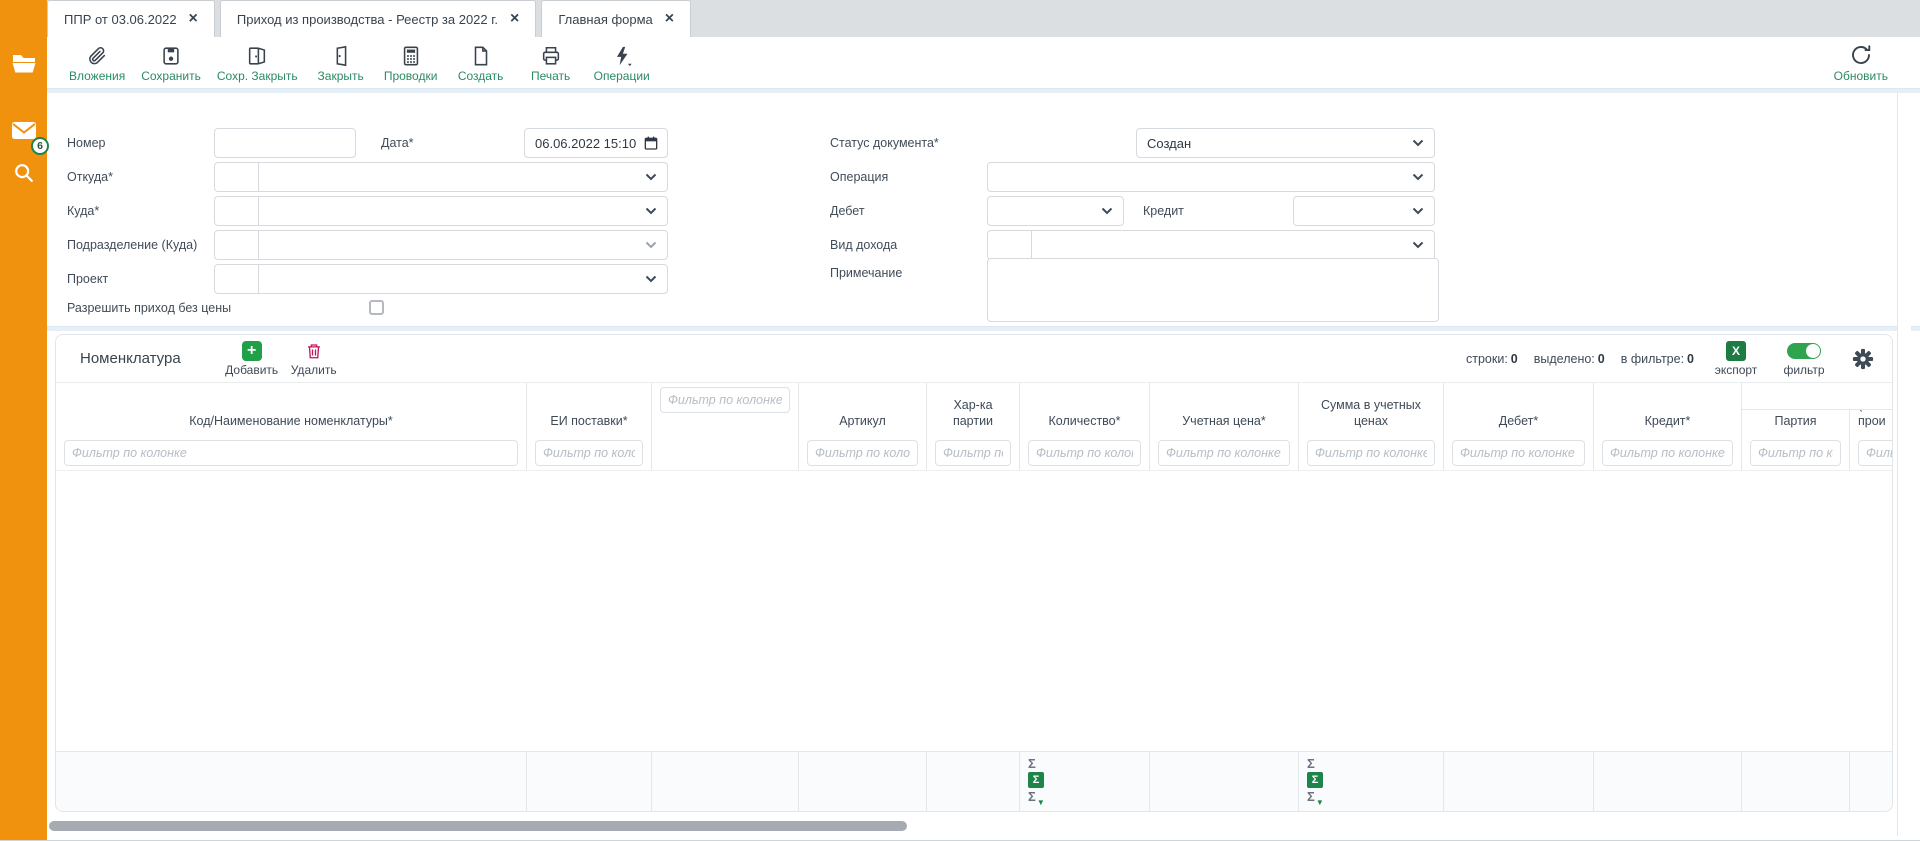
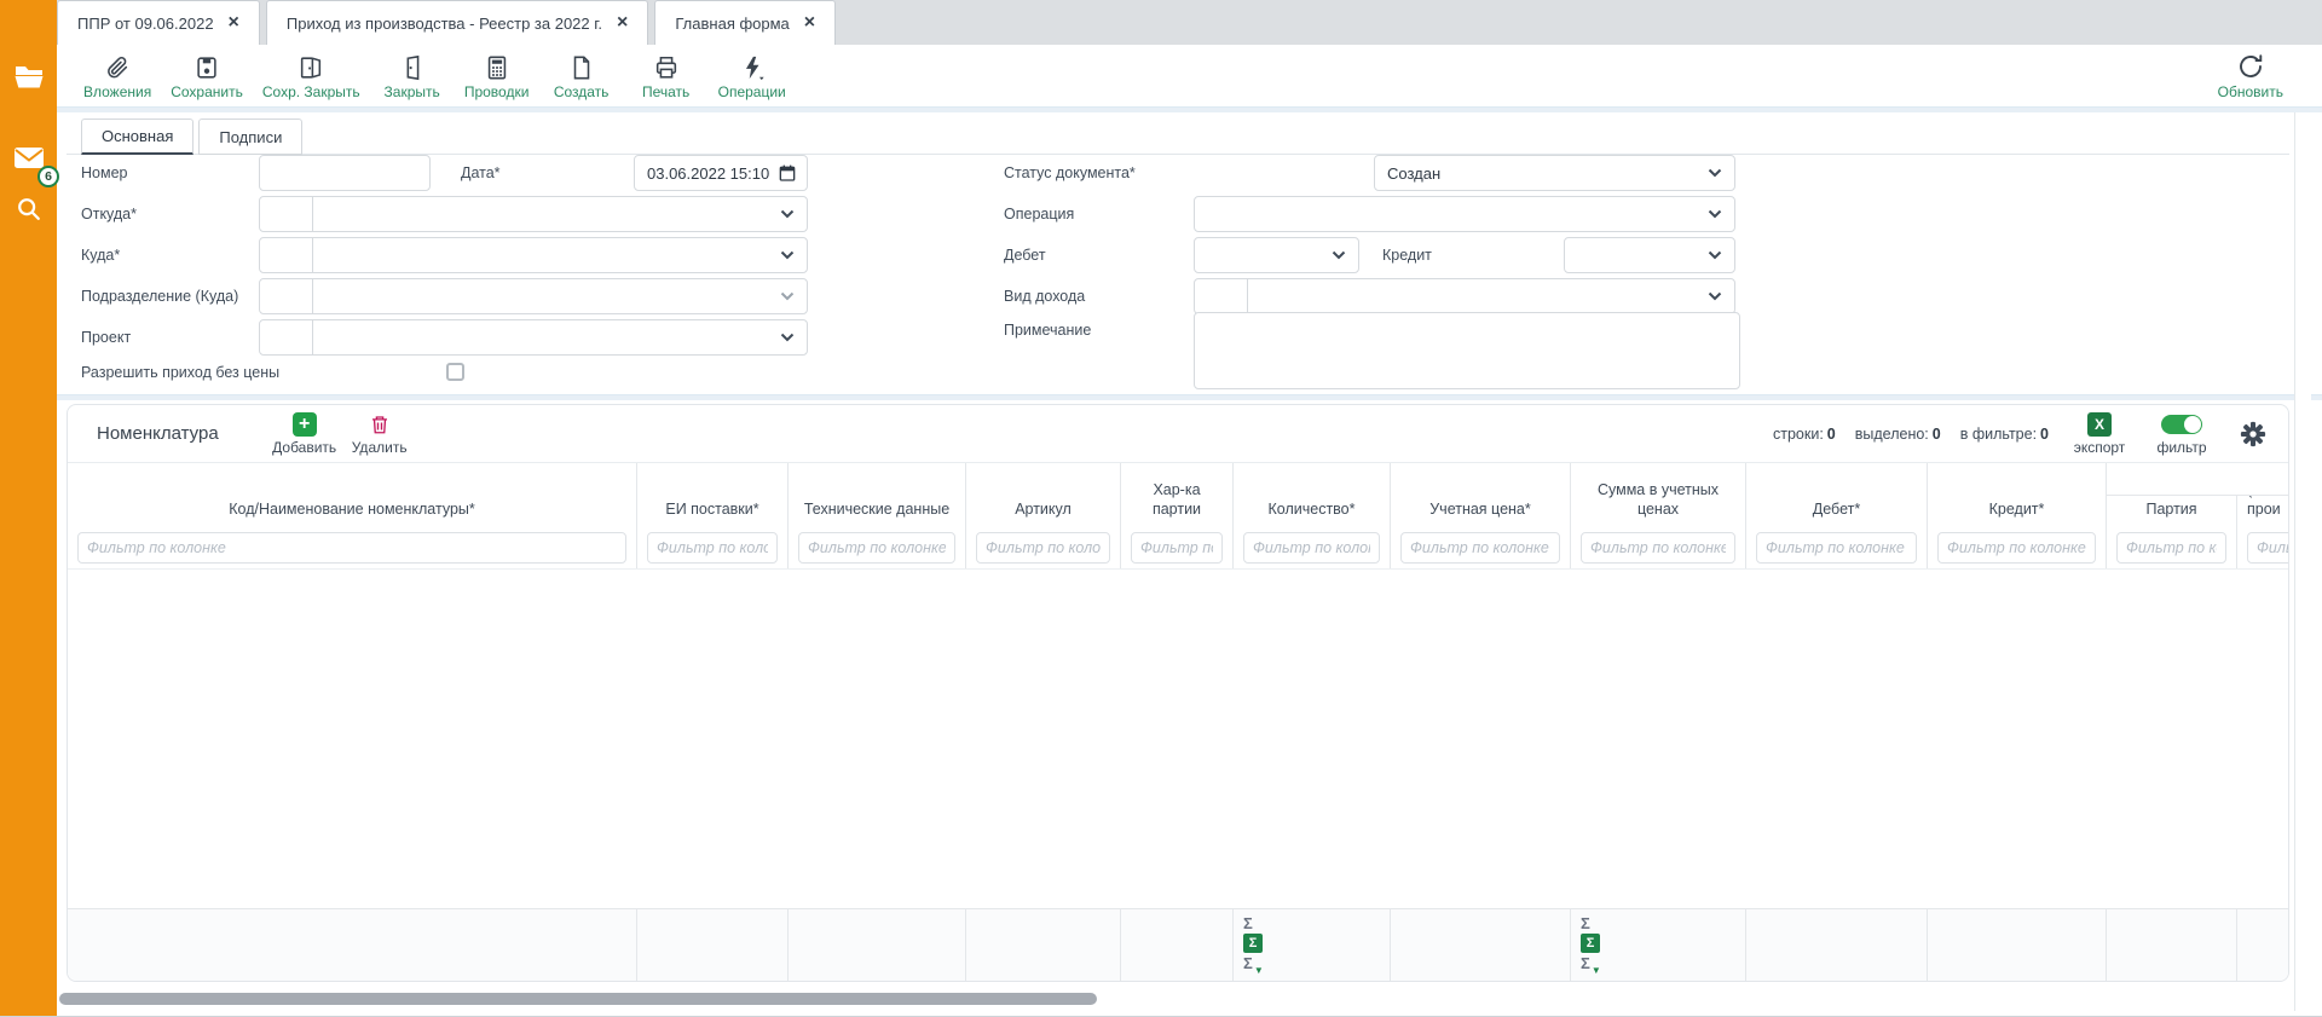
  6
- ППР от 03.06.2022
+ ППР от 09.06.2022
  ×
  Приход из производства - Реестр за 2022 г.
  ×
  Главная форма
  ×
  Вложения
  Сохранить
  Сохр. Закрыть
  Закрыть
  Проводки
  Создать
  Печать
  Операции
  Обновить
+ Основная
+ Подписи
  Номер
  Дата*
- 06.06.2022 15:10
+ 03.06.2022 15:10
  Откуда*
  Куда*
  Подразделение (Куда)
  Проект
  Разрешить приход без цены
  Статус документа*
  Создан
  Операция
  Дебет
  Кредит
  Вид дохода
  Примечание
  Номенклатура
  +
  Добавить
  Удалить
  строки: 0
  выделено: 0
  в фильтре: 0
  X
  экспорт
  фильтр
  Код/Наименование номенклатуры*
  Фильтр по колонке
  ЕИ поставки*
  Фильтр по коло
+ Технические данные
  Фильтр по колонке
  Артикул
  Фильтр по коло
  Хар-ка партии
  Количество*
  Фильтр по коло
  Учетная цена*
  Фильтр по колонке
  Сумма в учетных ценах
  Фильтр по колонке
  Дебет*
  Фильтр по колонке
  Кредит*
  Фильтр по колонке
  Партия
  прои
  Σ
  Σ
  Σ▼
  Σ
  Σ
  Σ▼
